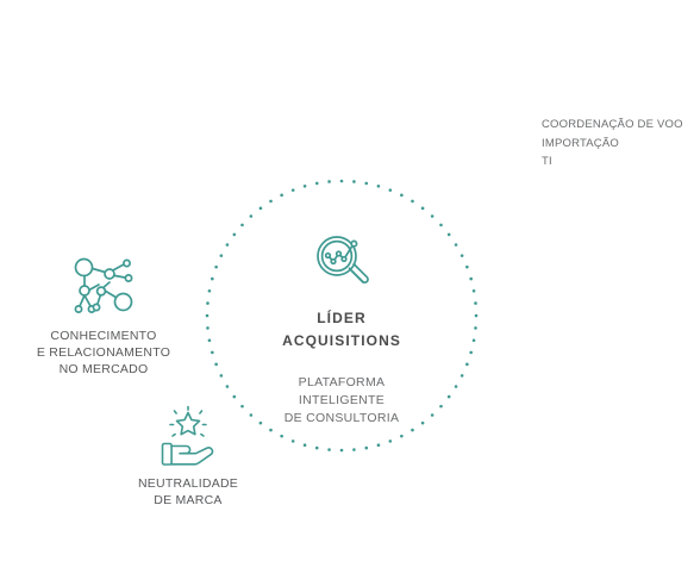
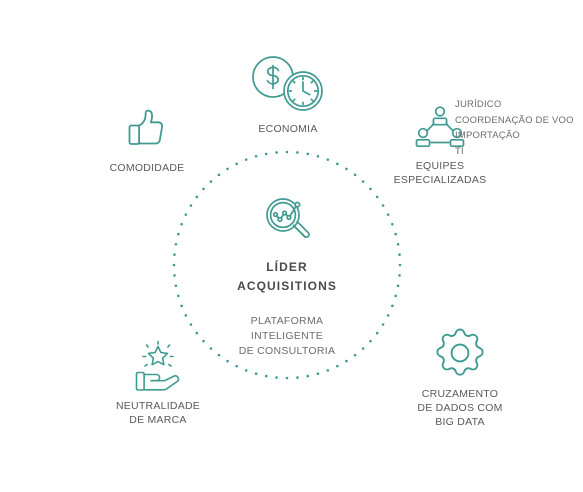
  LÍDER
  ACQUISITIONS
  PLATAFORMA
  INTELIGENTE
  DE CONSULTORIA
+ ECONOMIA
+ COMODIDADE
+ EQUIPES
+ ESPECIALIZADAS
+ JURÍDICO
  COORDENAÇÃO DE VOO
  IMPORTAÇÃO
  TI
+ CRUZAMENTO
+ DE DADOS COM
+ BIG DATA
  NEUTRALIDADE
  DE MARCA
- CONHECIMENTO
- E RELACIONAMENTO
- NO MERCADO
